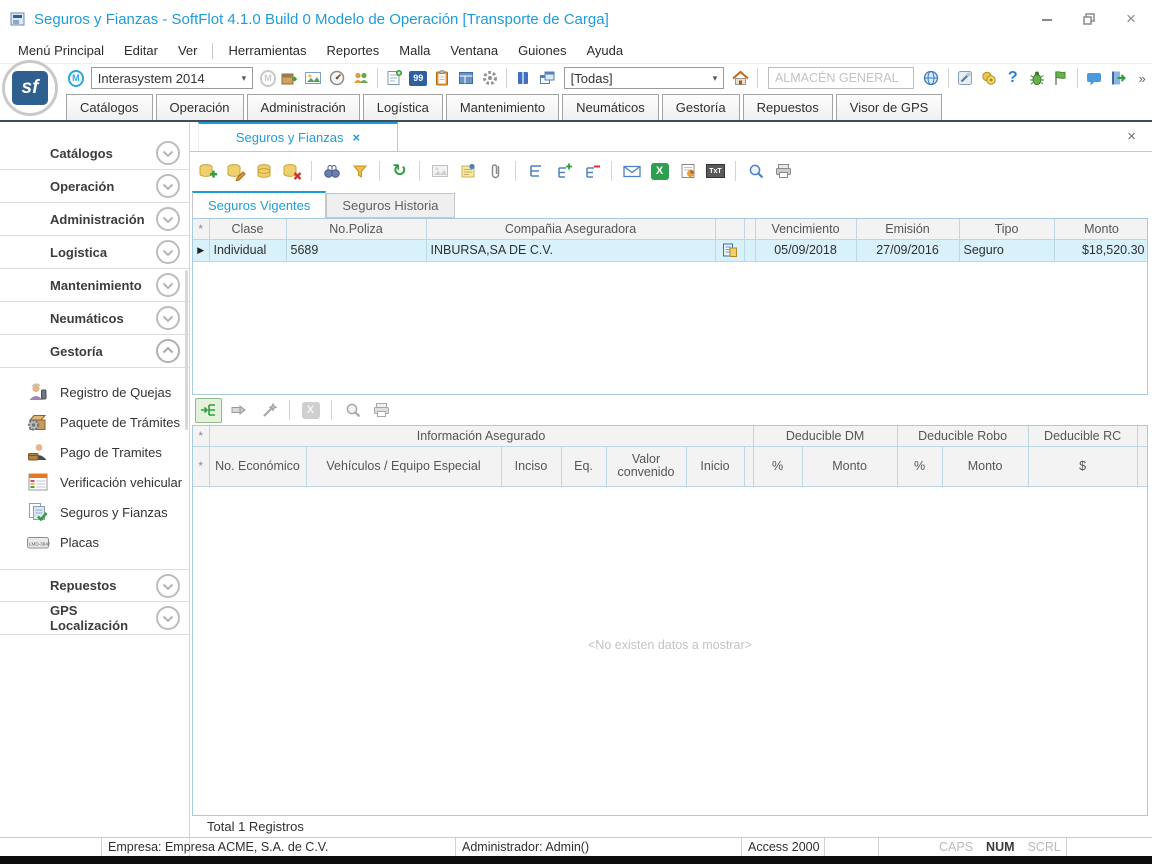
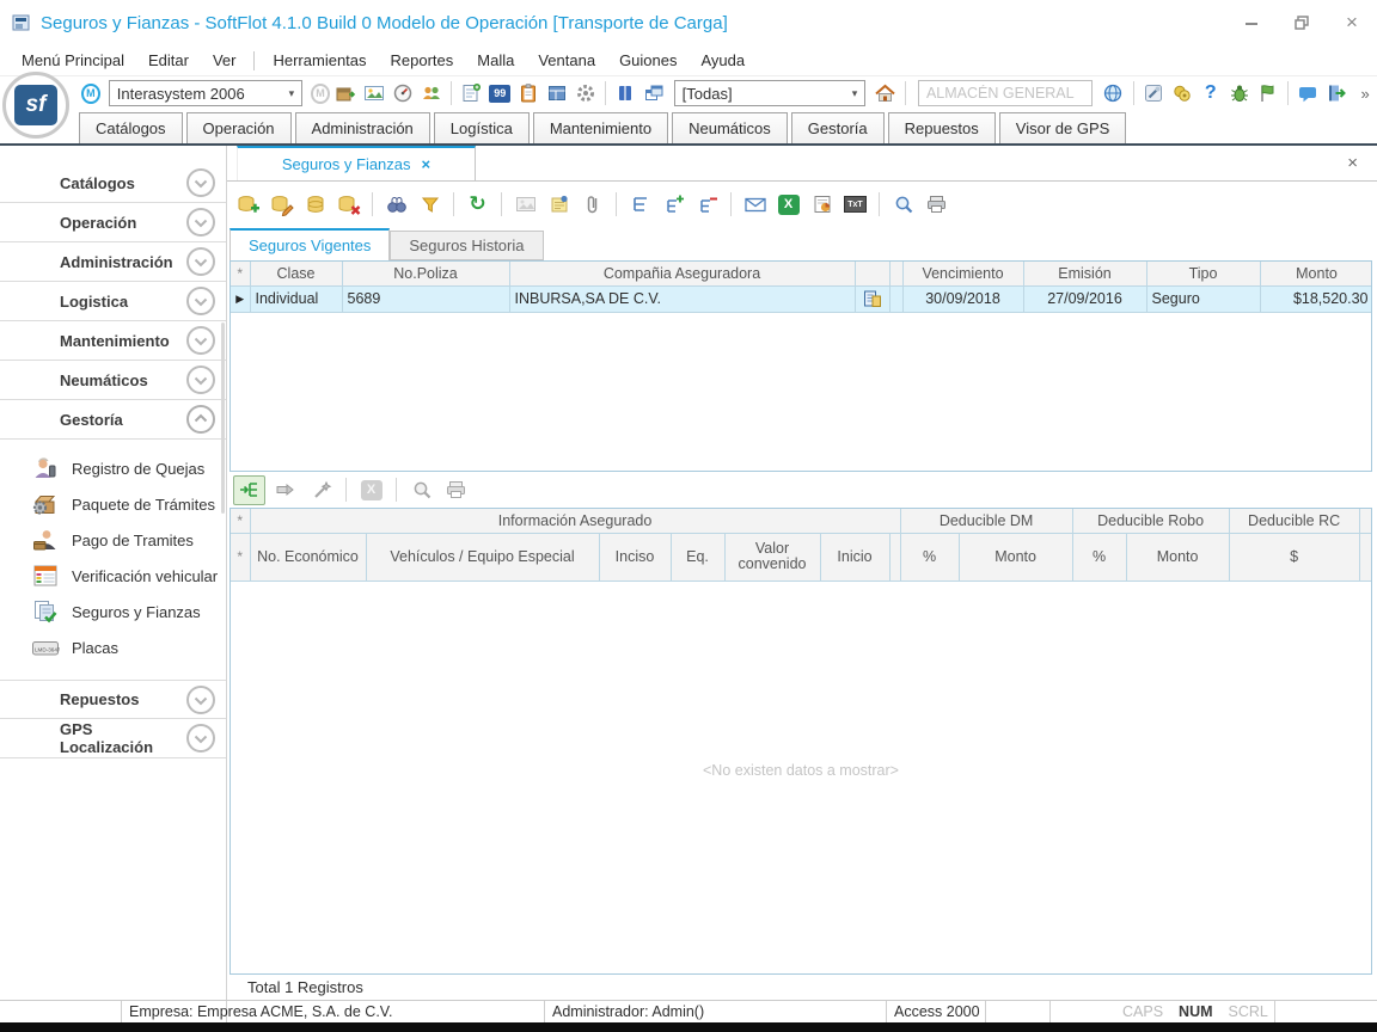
  Seguros y Fianzas - SoftFlot 4.1.0 Build 0 Modelo de Operación [Transporte de Carga]
  ×
  Menú Principal
  Editar
  Ver
  Herramientas
  Reportes
  Malla
  Ventana
  Guiones
  Ayuda
  sf
  M
- Interasystem 2014
+ Interasystem 2006
  ▾
  M
  99
  [Todas]
  ▾
  ALMACÉN GENERAL
  ?
  »
  Catálogos
  Operación
  Administración
  Logística
  Mantenimiento
  Neumáticos
  Gestoría
  Repuestos
  Visor de GPS
  Catálogos
  Operación
  Administración
  Logistica
  Mantenimiento
  Neumáticos
  Gestoría
  Registro de Quejas
  Paquete de Trámites
  Pago de Tramites
  Verificación vehicular
  Seguros y Fianzas
  Placas
  Repuestos
  GPS Localización
  Seguros y Fianzas
  ×
  ×
  ↻
  X
  Seguros Vigentes
  Seguros Historia
  *	Clase	No.Poliza	Compañia Aseguradora			Vencimiento	Emisión	Tipo	Monto
- ▶	Individual	5689	INBURSA,SA DE C.V.			05/09/2018	27/09/2016	Seguro	$18,520.30
+ ▶	Individual	5689	INBURSA,SA DE C.V.			30/09/2018	27/09/2016	Seguro	$18,520.30
  X
  *	Información Asegurado	Deducible DM	Deducible Robo	Deducible RC
  *	No. Económico	Vehículos / Equipo Especial	Inciso	Eq.	Valor convenido	Inicio		%	Monto	%	Monto	$
  <No existen datos a mostrar>
  Total 1 Registros
  Empresa: Empresa ACME, S.A. de C.V.
  Administrador: Admin()
  Access 2000
  CAPS
  NUM
  SCRL
